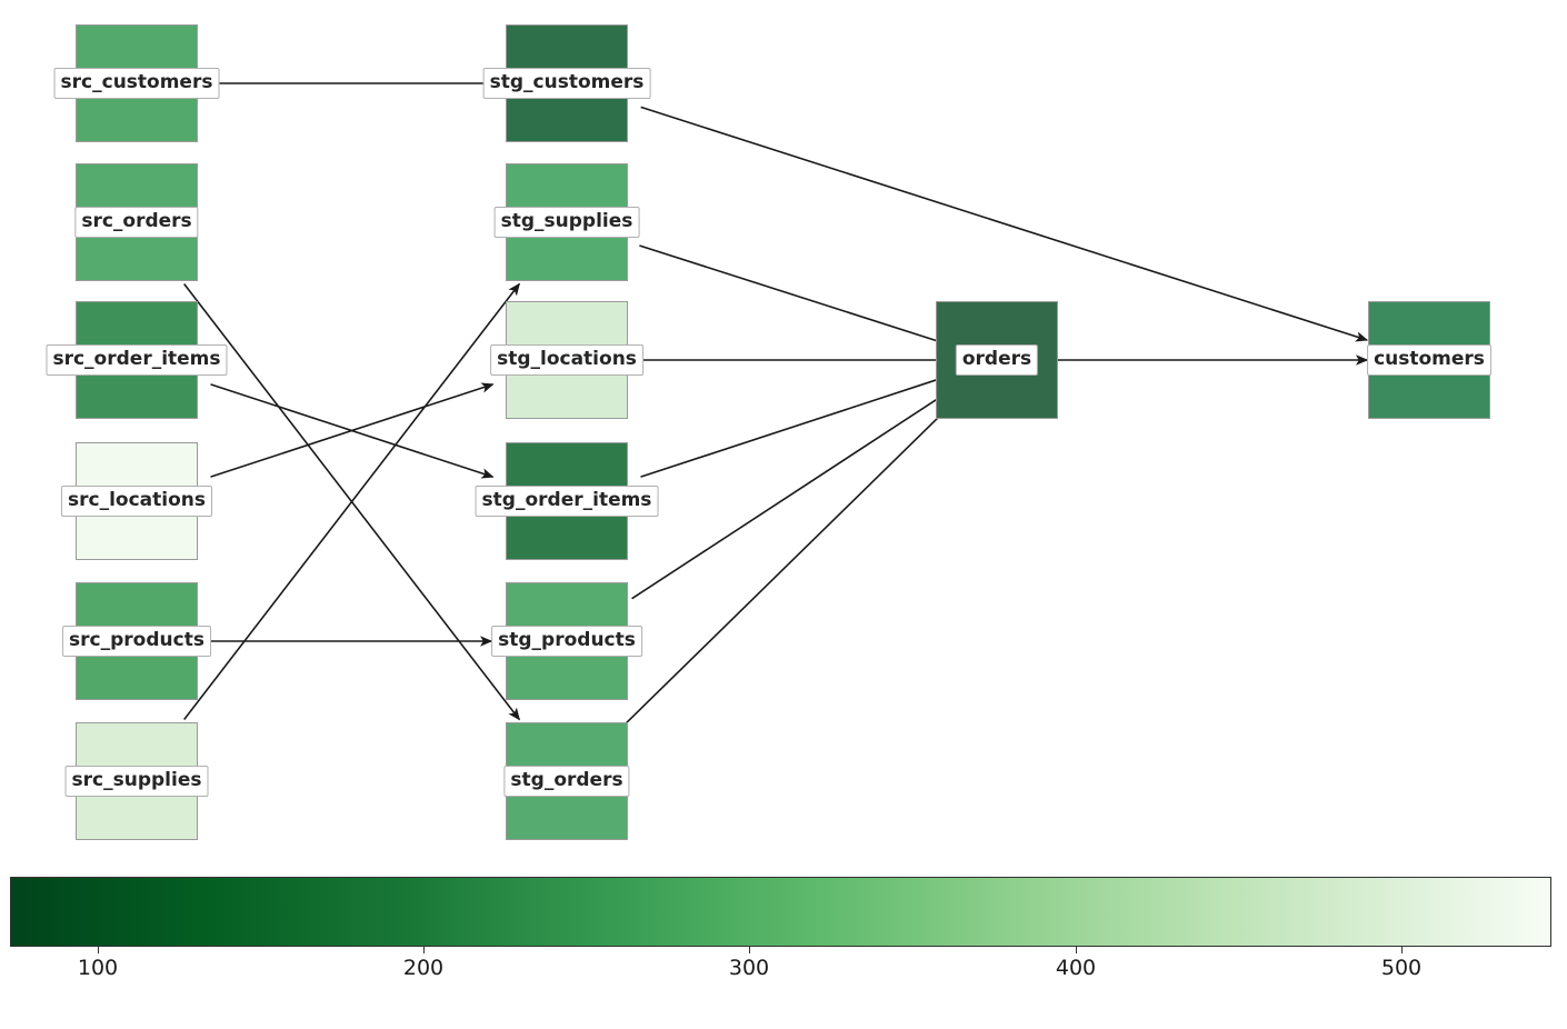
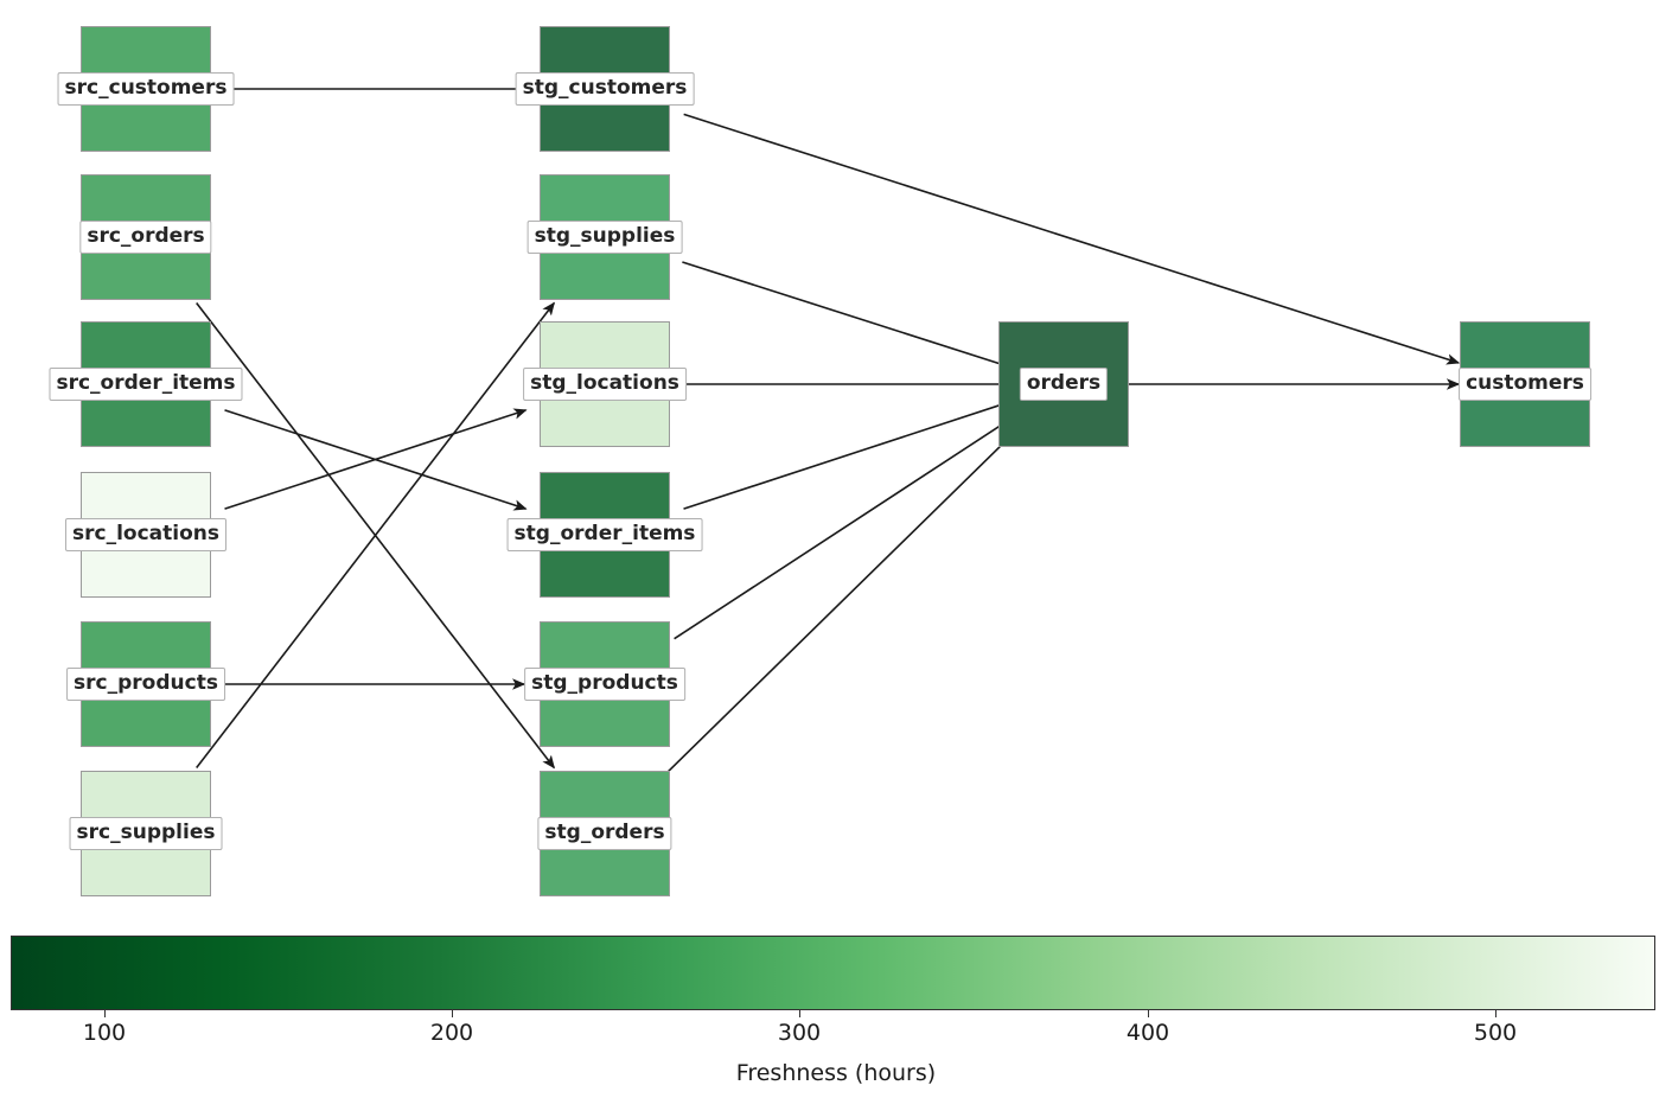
  src_customers
  src_orders
  src_order_items
  src_locations
  src_products
  src_supplies
  stg_customers
  stg_supplies
  stg_locations
  stg_order_items
  stg_products
  stg_orders
  orders
  customers
  100
  200
  300
  400
  500
+ Freshness (hours)
